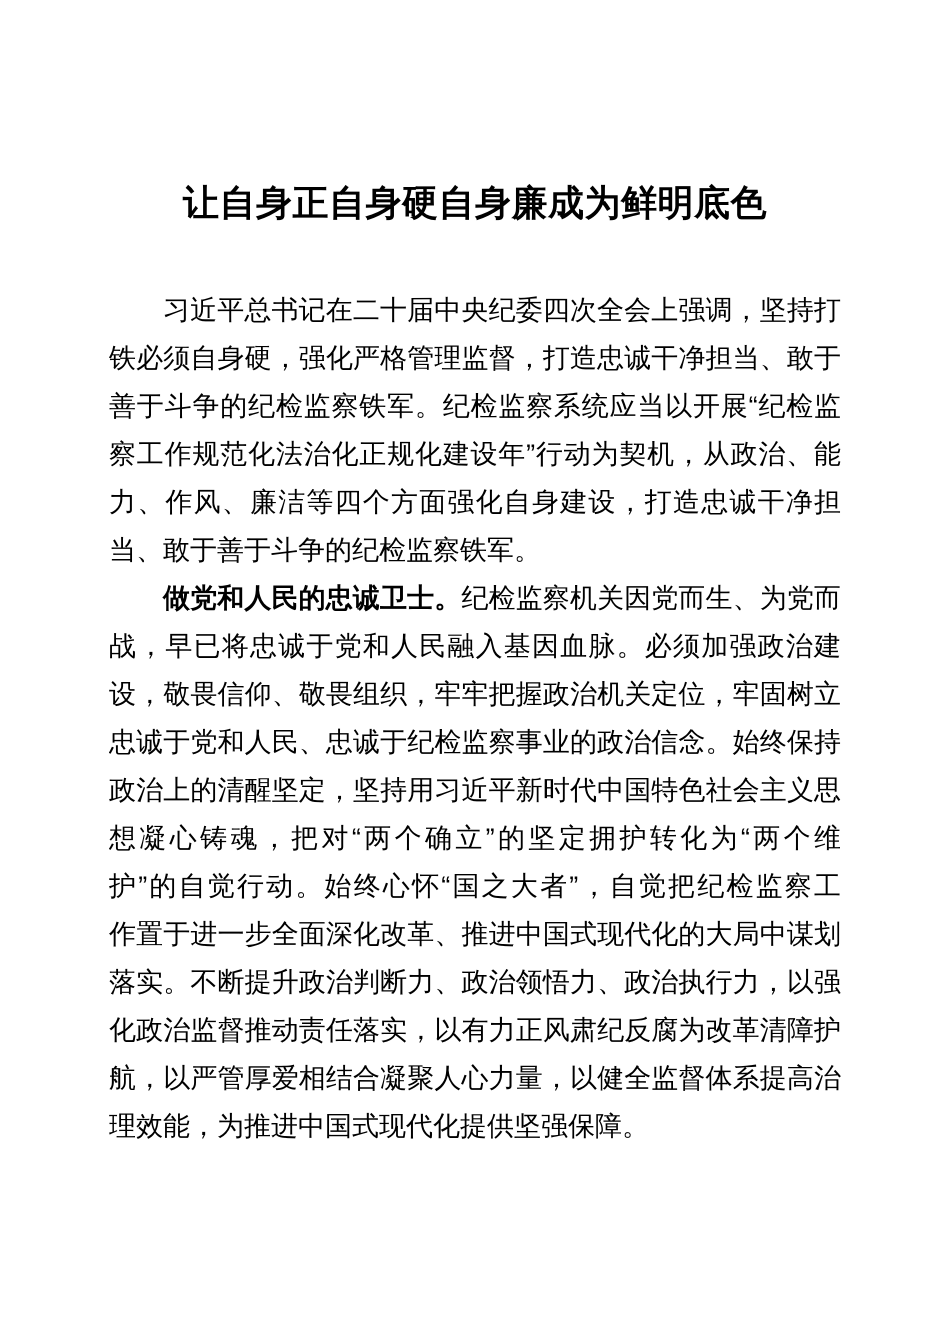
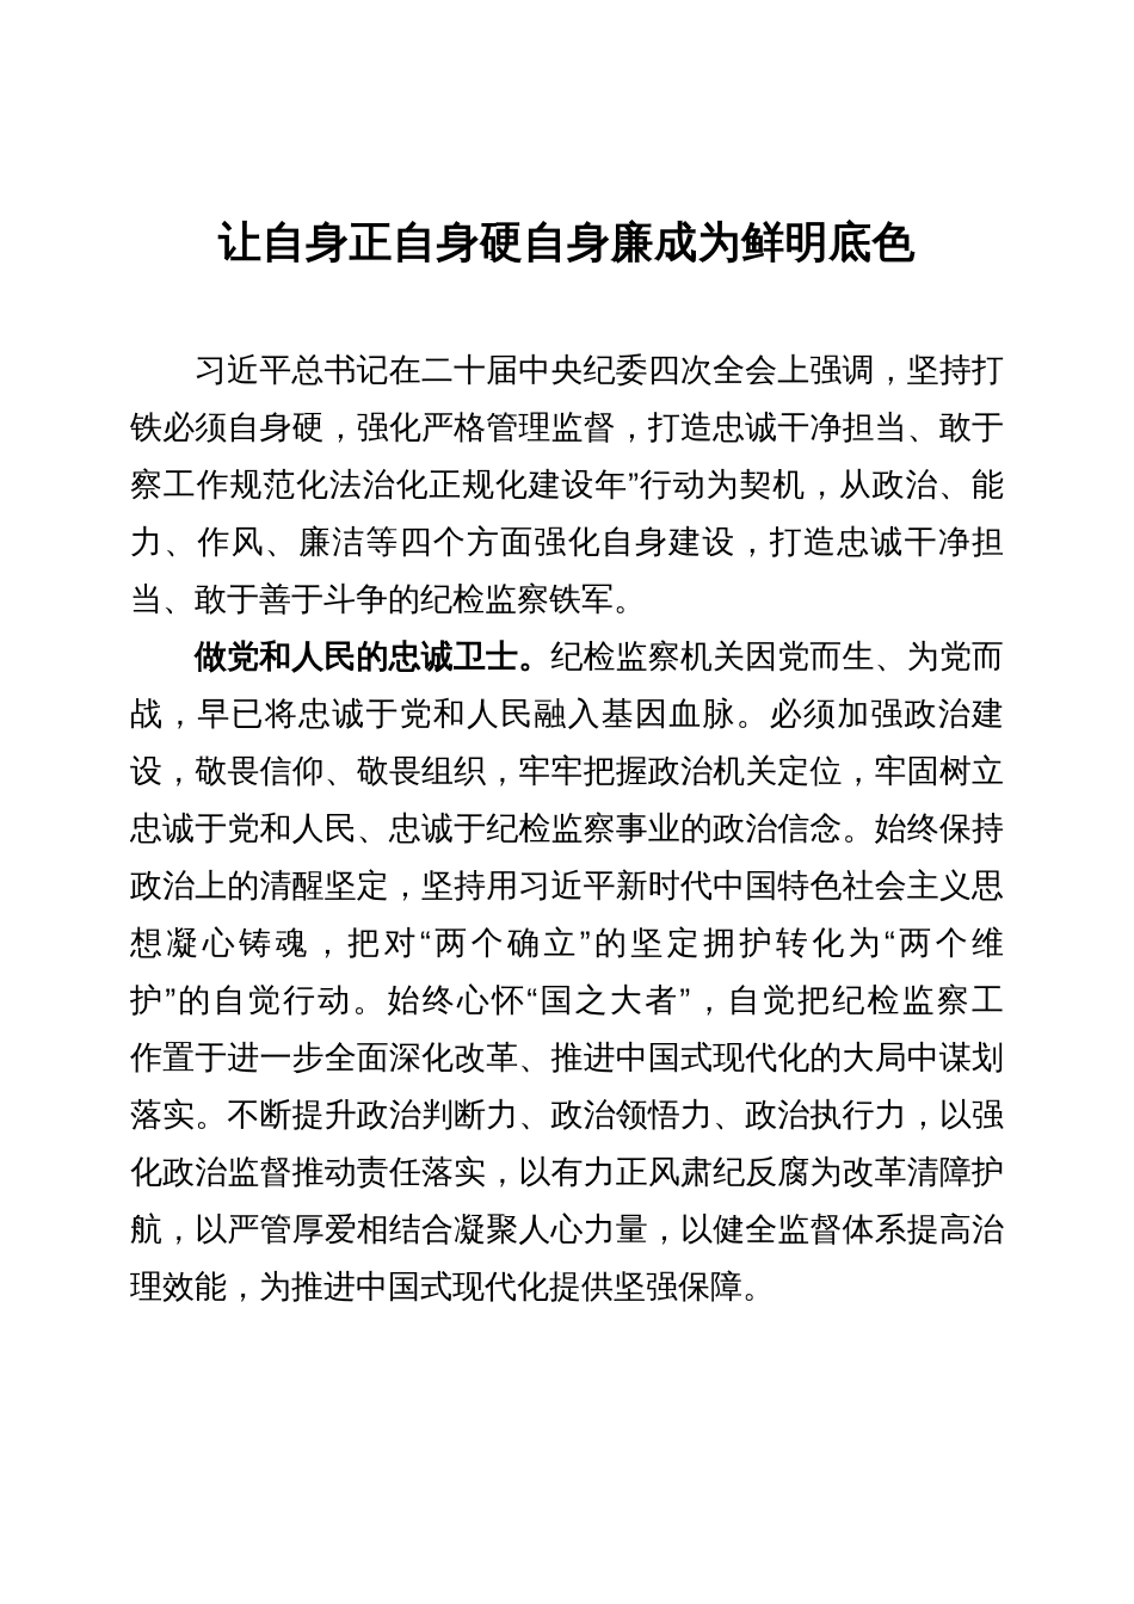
  让自身正自身硬自身廉成为鲜明底色
  习近平总书记在二十届中央纪委四次全会上强调，坚持打
  铁必须自身硬，强化严格管理监督，打造忠诚干净担当、敢于
- 善于斗争的纪检监察铁军。纪检监察系统应当以开展“纪检监
  察工作规范化法治化正规化建设年”行动为契机，从政治、能
  力、作风、廉洁等四个方面强化自身建设，打造忠诚干净担
  当、敢于善于斗争的纪检监察铁军。
  做党和人民的忠诚卫士。纪检监察机关因党而生、为党而
  战，早已将忠诚于党和人民融入基因血脉。必须加强政治建
  设，敬畏信仰、敬畏组织，牢牢把握政治机关定位，牢固树立
  忠诚于党和人民、忠诚于纪检监察事业的政治信念。始终保持
  政治上的清醒坚定，坚持用习近平新时代中国特色社会主义思
  想凝心铸魂，把对“两个确立”的坚定拥护转化为“两个维
  护”的自觉行动。始终心怀“国之大者”，自觉把纪检监察工
  作置于进一步全面深化改革、推进中国式现代化的大局中谋划
  落实。不断提升政治判断力、政治领悟力、政治执行力，以强
  化政治监督推动责任落实，以有力正风肃纪反腐为改革清障护
  航，以严管厚爱相结合凝聚人心力量，以健全监督体系提高治
  理效能，为推进中国式现代化提供坚强保障。
